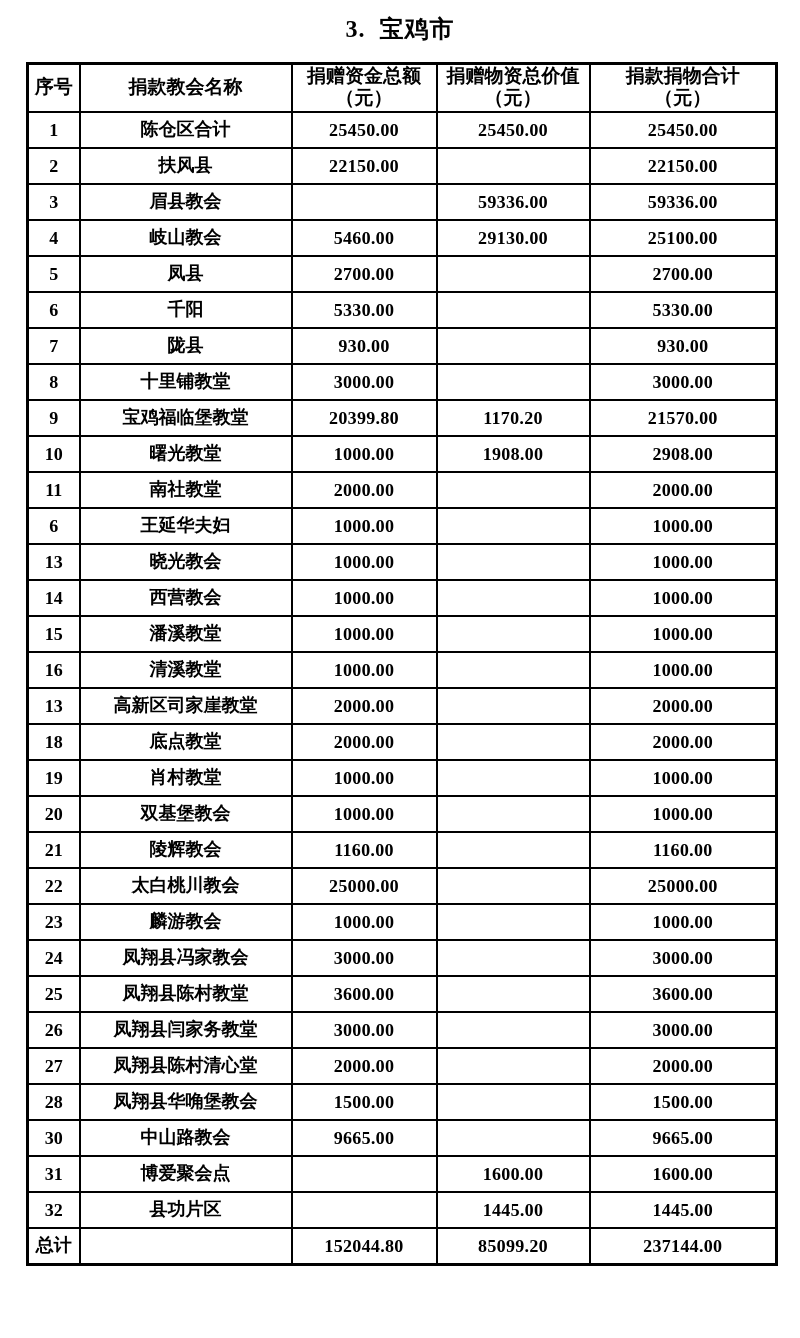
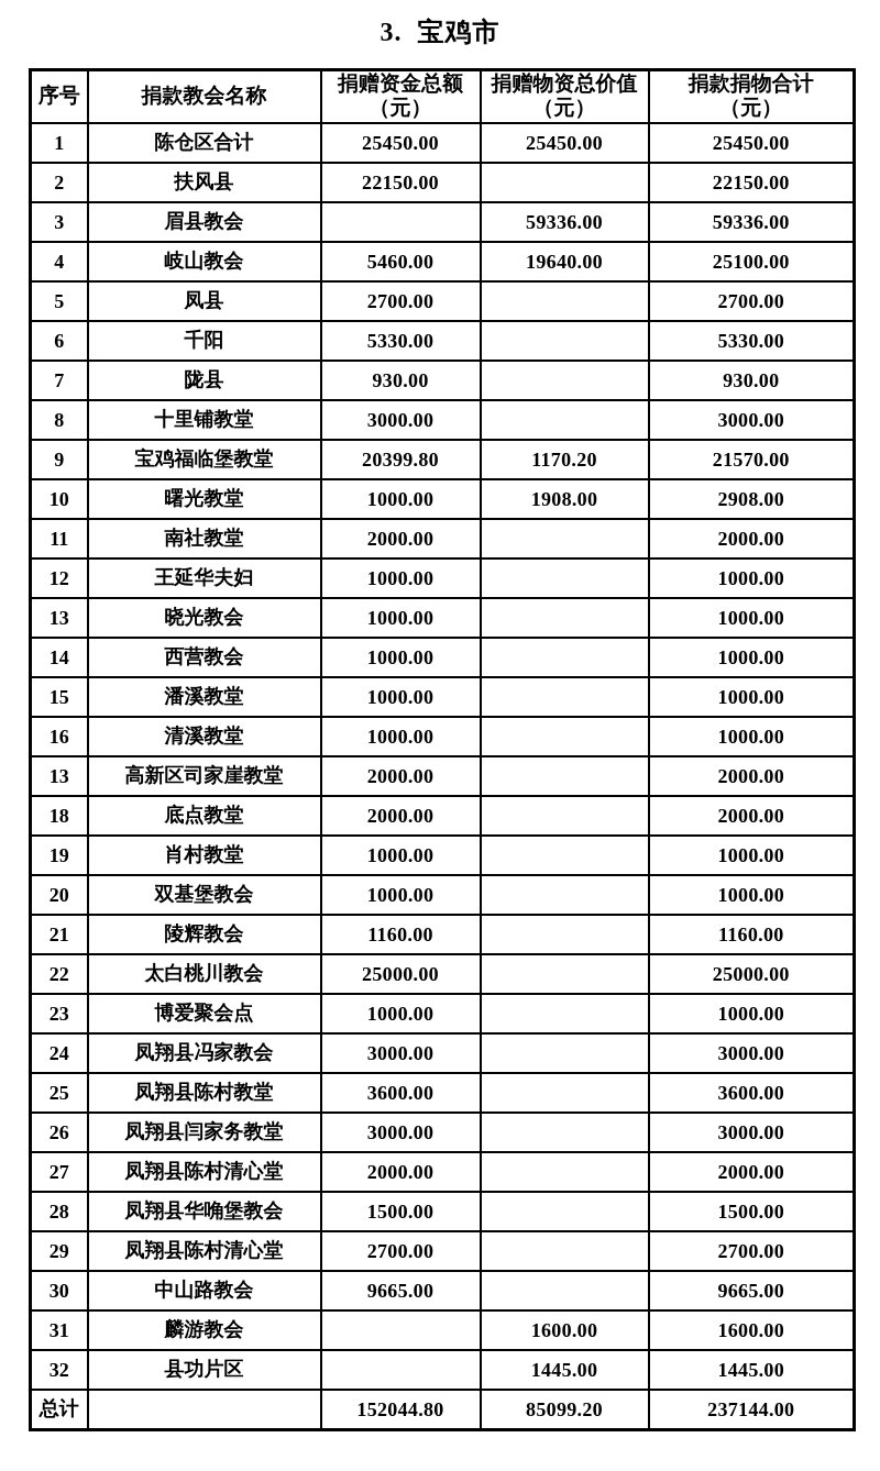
  3. 宝鸡市
  序号	捐款教会名称	捐赠资金总额（元）	捐赠物资总价值（元）	捐款捐物合计（元）
  1	陈仓区合计	25450.00	25450.00	25450.00
  2	扶风县	22150.00		22150.00
  3	眉县教会		59336.00	59336.00
- 4	岐山教会	5460.00	29130.00	25100.00
+ 4	岐山教会	5460.00	19640.00	25100.00
  5	凤县	2700.00		2700.00
  6	千阳	5330.00		5330.00
  7	陇县	930.00		930.00
  8	十里铺教堂	3000.00		3000.00
  9	宝鸡福临堡教堂	20399.80	1170.20	21570.00
  10	曙光教堂	1000.00	1908.00	2908.00
  11	南社教堂	2000.00		2000.00
- 6	王延华夫妇	1000.00		1000.00
+ 12	王延华夫妇	1000.00		1000.00
  13	晓光教会	1000.00		1000.00
  14	西营教会	1000.00		1000.00
  15	潘溪教堂	1000.00		1000.00
  16	清溪教堂	1000.00		1000.00
  13	高新区司家崖教堂	2000.00		2000.00
  18	底点教堂	2000.00		2000.00
  19	肖村教堂	1000.00		1000.00
  20	双基堡教会	1000.00		1000.00
  21	陵辉教会	1160.00		1160.00
  22	太白桃川教会	25000.00		25000.00
- 23	麟游教会	1000.00		1000.00
+ 23	博爱聚会点	1000.00		1000.00
  24	凤翔县冯家教会	3000.00		3000.00
  25	凤翔县陈村教堂	3600.00		3600.00
  26	凤翔县闫家务教堂	3000.00		3000.00
  27	凤翔县陈村清心堂	2000.00		2000.00
  28	凤翔县华唃堡教会	1500.00		1500.00
+ 29	凤翔县陈村清心堂	2700.00		2700.00
  30	中山路教会	9665.00		9665.00
- 31	博爱聚会点		1600.00	1600.00
+ 31	麟游教会		1600.00	1600.00
  32	县功片区		1445.00	1445.00
  总计		152044.80	85099.20	237144.00
